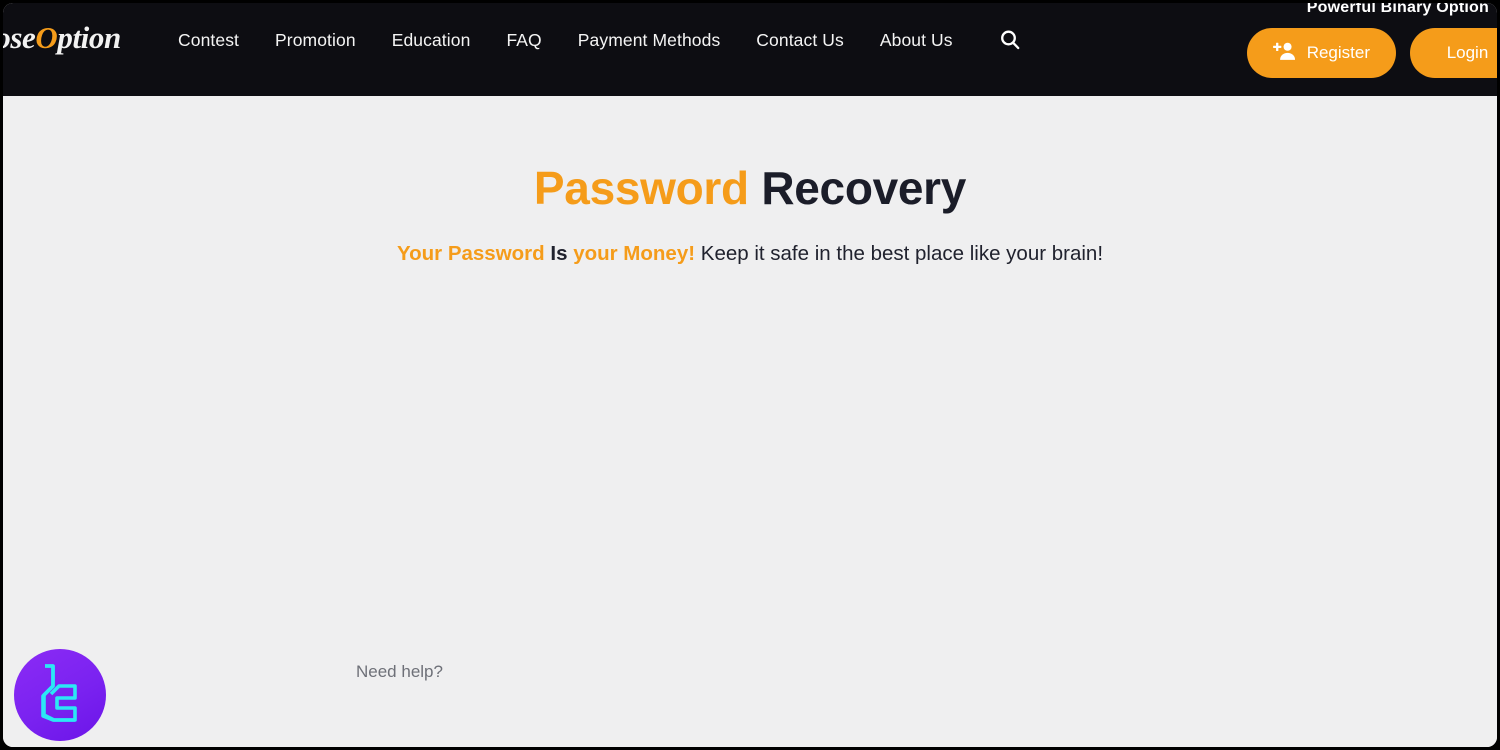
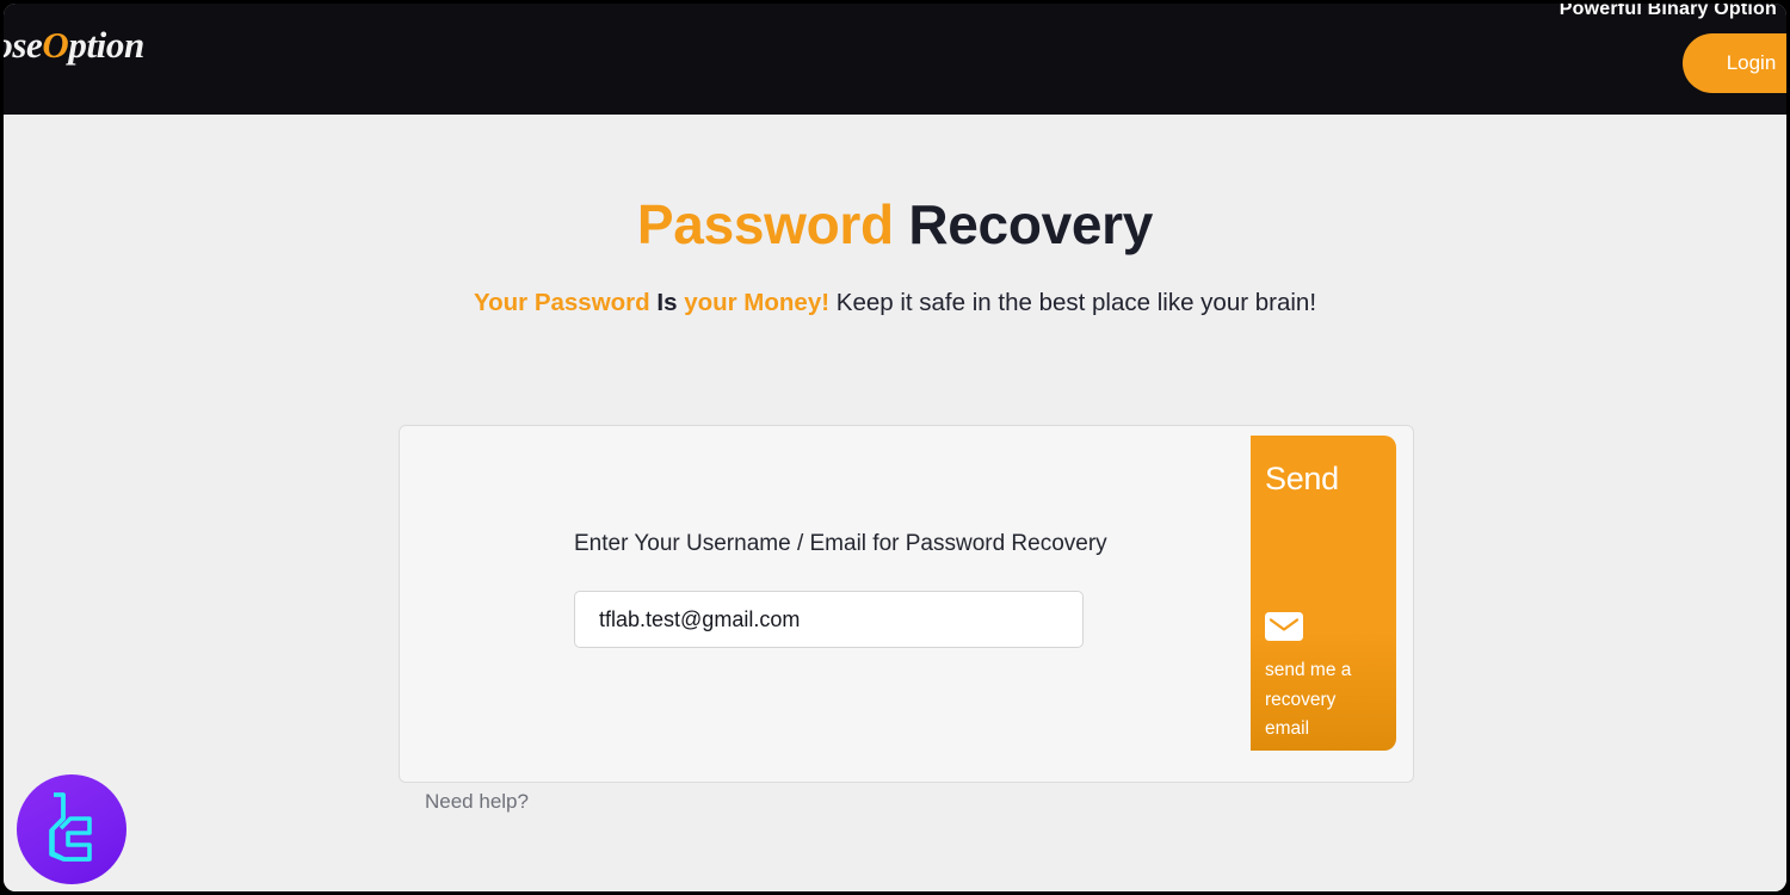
  Powerful Binary Option
  oseOption
- Contest
- Promotion
- Education
- FAQ
- Payment Methods
- Contact Us
- About Us
- Register
  Login
  Password Recovery
  Your Password Is your Money! Keep it safe in the best place like your brain!
+ Enter Your Username / Email for Password Recovery
+ tflab.test@gmail.com
+ Send
+ send me a recovery email
  Need help?
